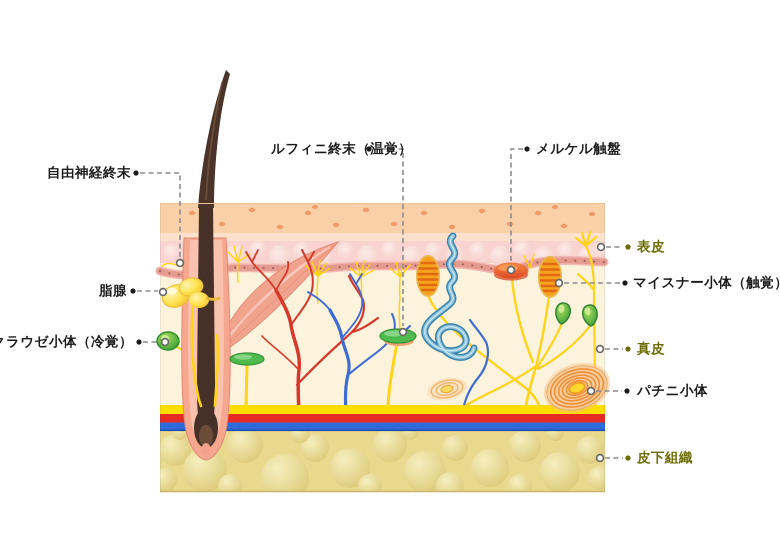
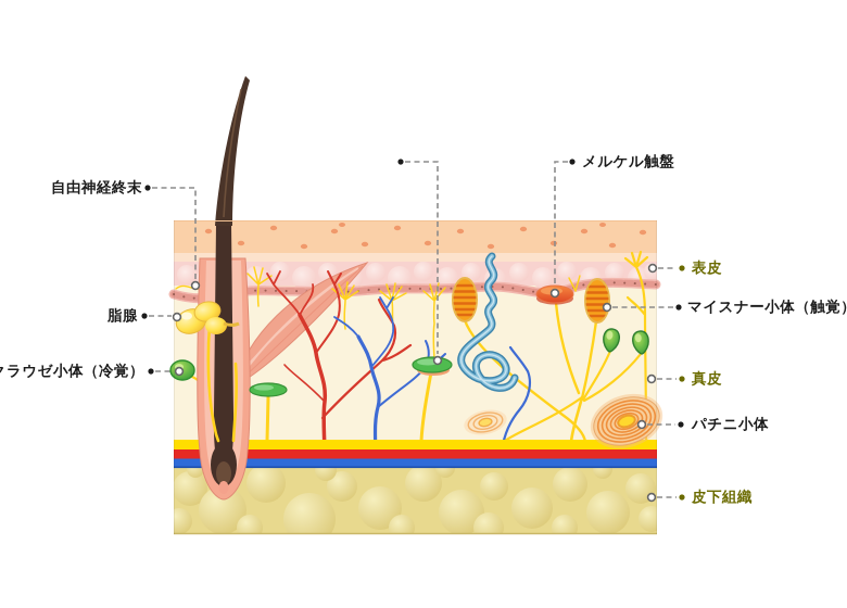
  自由神経終末
  脂腺
  ラウゼ小体（冷覚）
- ルフィニ終末（温覚）
  メルケル触盤
  表皮
  マイスナー小体（触覚
  真皮
  パチニ小体
  皮下組織
